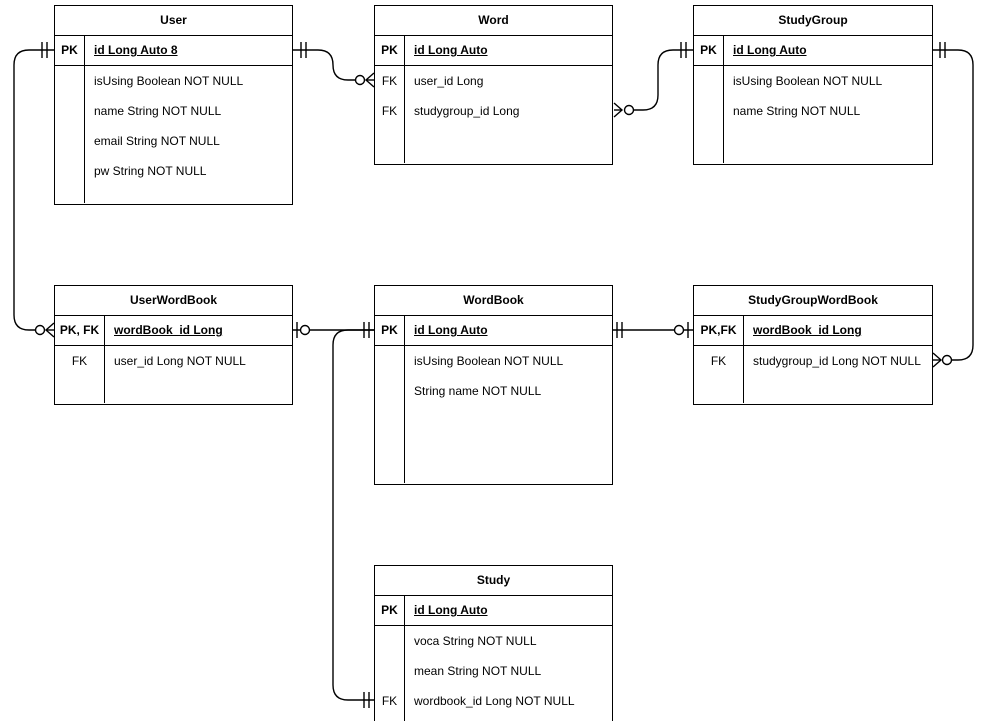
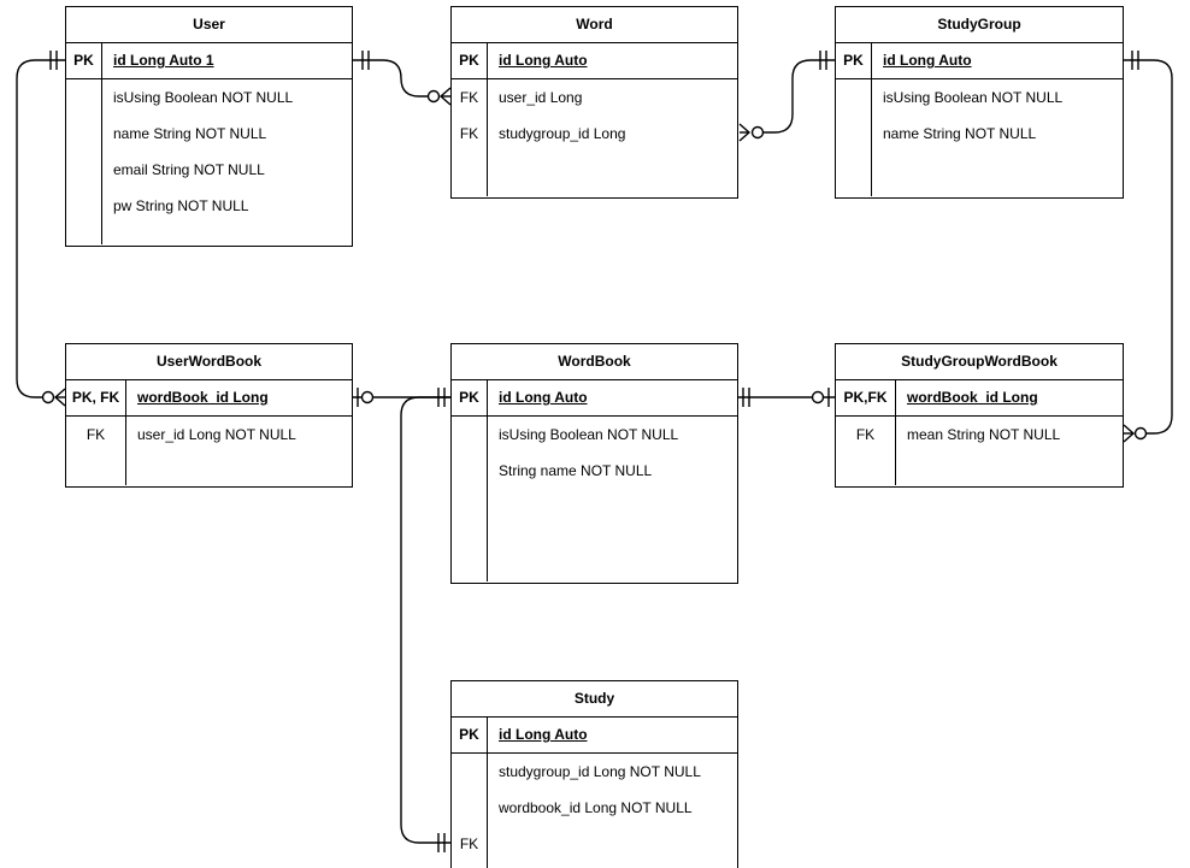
  User
  PK
- id Long Auto 8
+ id Long Auto 1
  isUsing Boolean NOT NULL
  name String NOT NULL
  email String NOT NULL
  pw String NOT NULL
  Word
  PK
  id Long Auto
  FK
  FK
  user_id Long
  studygroup_id Long
  StudyGroup
  PK
  id Long Auto
  isUsing Boolean NOT NULL
  name String NOT NULL
  UserWordBook
  PK, FK
  wordBook_id Long
  FK
  user_id Long NOT NULL
  WordBook
  PK
  id Long Auto
  isUsing Boolean NOT NULL
  String name NOT NULL
  StudyGroupWordBook
  PK,FK
  wordBook_id Long
  FK
- studygroup_id Long NOT NULL
+ mean String NOT NULL
  Study
  PK
  id Long Auto
  FK
- voca String NOT NULL
- mean String NOT NULL
+ studygroup_id Long NOT NULL
  wordbook_id Long NOT NULL
